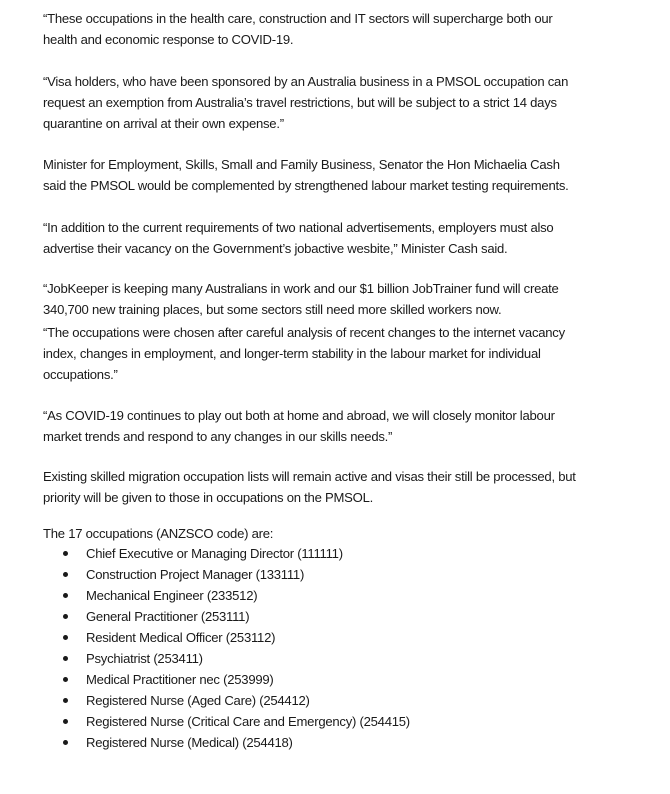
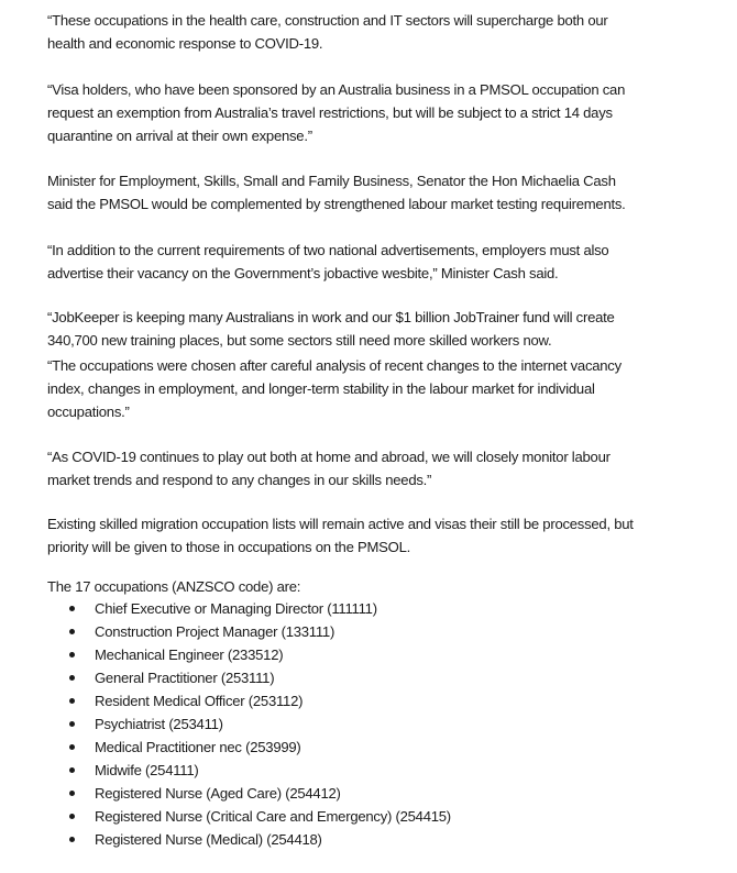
  “These occupations in the health care, construction and IT sectors will supercharge both our
  health and economic response to COVID-19.
  “Visa holders, who have been sponsored by an Australia business in a PMSOL occupation can
  request an exemption from Australia’s travel restrictions, but will be subject to a strict 14 days
  quarantine on arrival at their own expense.”
  Minister for Employment, Skills, Small and Family Business, Senator the Hon Michaelia Cash
  said the PMSOL would be complemented by strengthened labour market testing requirements.
  “In addition to the current requirements of two national advertisements, employers must also
  advertise their vacancy on the Government’s jobactive wesbite,” Minister Cash said.
  “JobKeeper is keeping many Australians in work and our $1 billion JobTrainer fund will create
  340,700 new training places, but some sectors still need more skilled workers now.
  “The occupations were chosen after careful analysis of recent changes to the internet vacancy
  index, changes in employment, and longer-term stability in the labour market for individual
  occupations.”
  “As COVID-19 continues to play out both at home and abroad, we will closely monitor labour
  market trends and respond to any changes in our skills needs.”
  Existing skilled migration occupation lists will remain active and visas their still be processed, but
  priority will be given to those in occupations on the PMSOL.
  The 17 occupations (ANZSCO code) are:
  Chief Executive or Managing Director (111111)
  Construction Project Manager (133111)
  Mechanical Engineer (233512)
  General Practitioner (253111)
  Resident Medical Officer (253112)
  Psychiatrist (253411)
  Medical Practitioner nec (253999)
+ Midwife (254111)
  Registered Nurse (Aged Care) (254412)
  Registered Nurse (Critical Care and Emergency) (254415)
  Registered Nurse (Medical) (254418)
